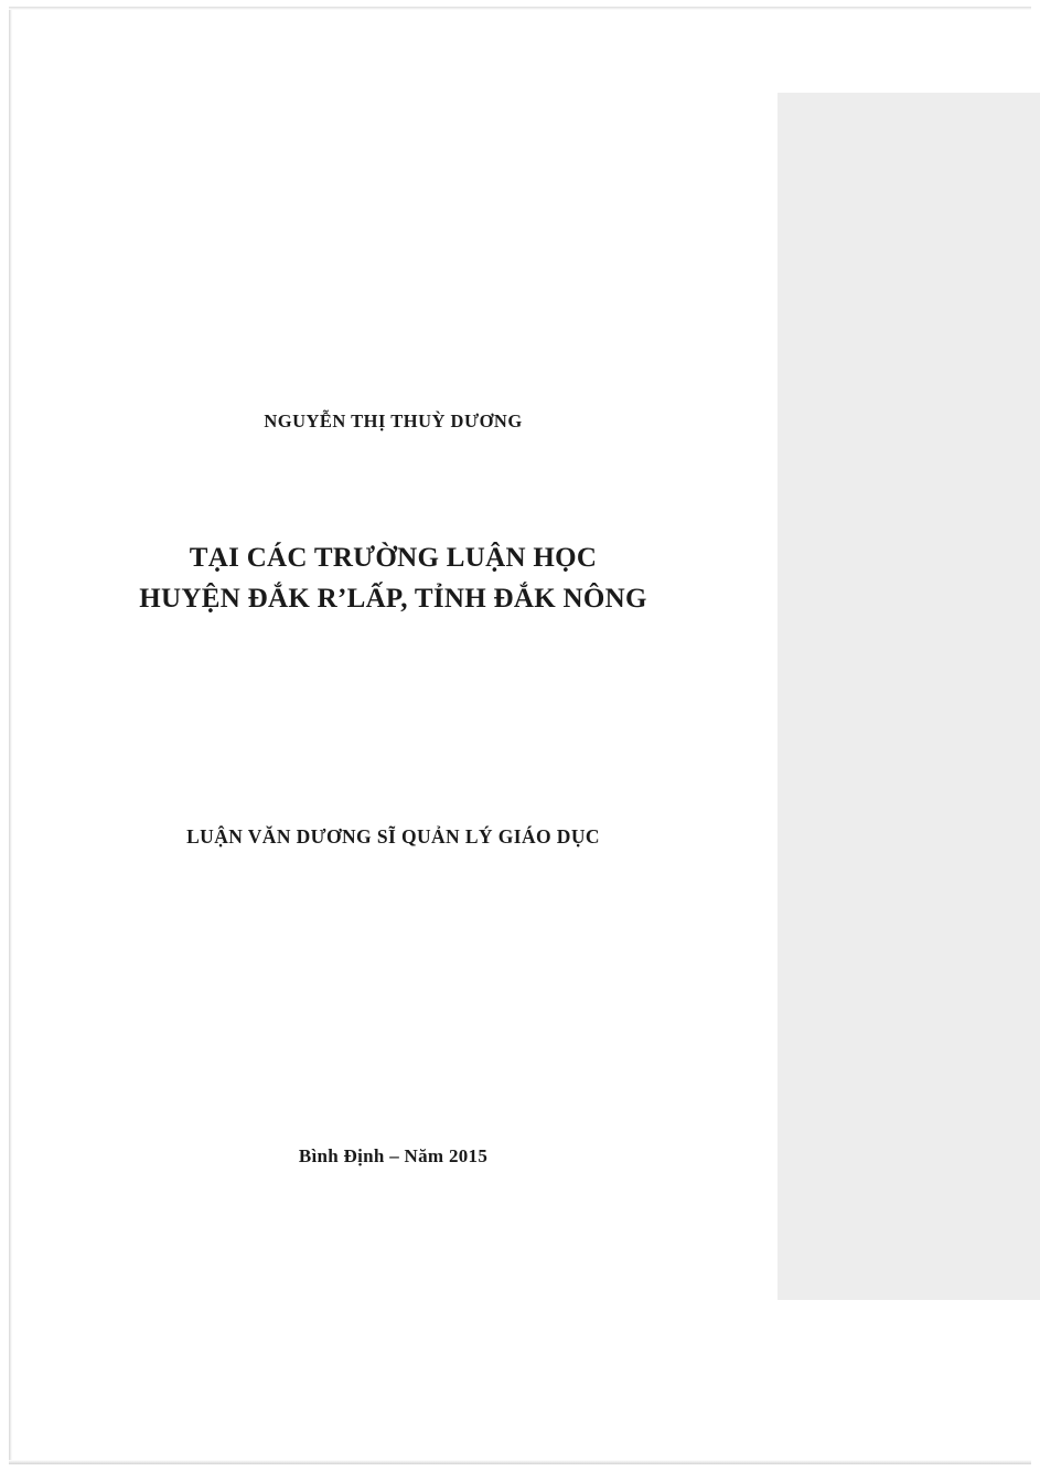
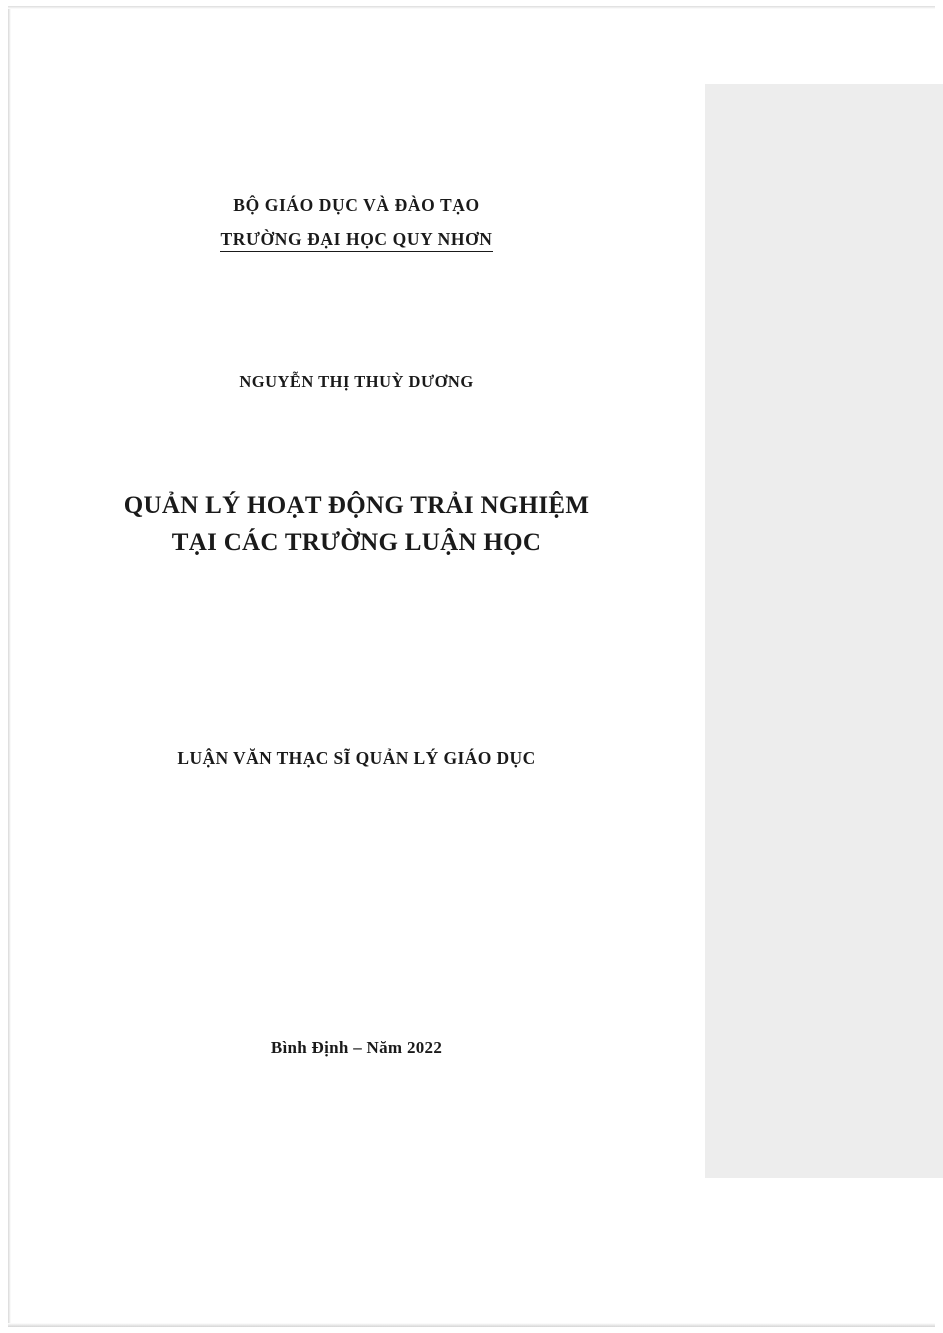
+ BỘ GIÁO DỤC VÀ ĐÀO TẠO
+ TRƯỜNG ĐẠI HỌC QUY NHƠN
  NGUYỄN THỊ THUỲ DƯƠNG
+ QUẢN LÝ HOẠT ĐỘNG TRẢI NGHIỆM
  TẠI CÁC TRƯỜNG LUẬN HỌC
- HUYỆN ĐẮK R’LẤP, TỈNH ĐẮK NÔNG
- LUẬN VĂN DƯƠNG SĨ QUẢN LÝ GIÁO DỤC
+ LUẬN VĂN THẠC SĨ QUẢN LÝ GIÁO DỤC
- Bình Định – Năm 2015
+ Bình Định – Năm 2022
